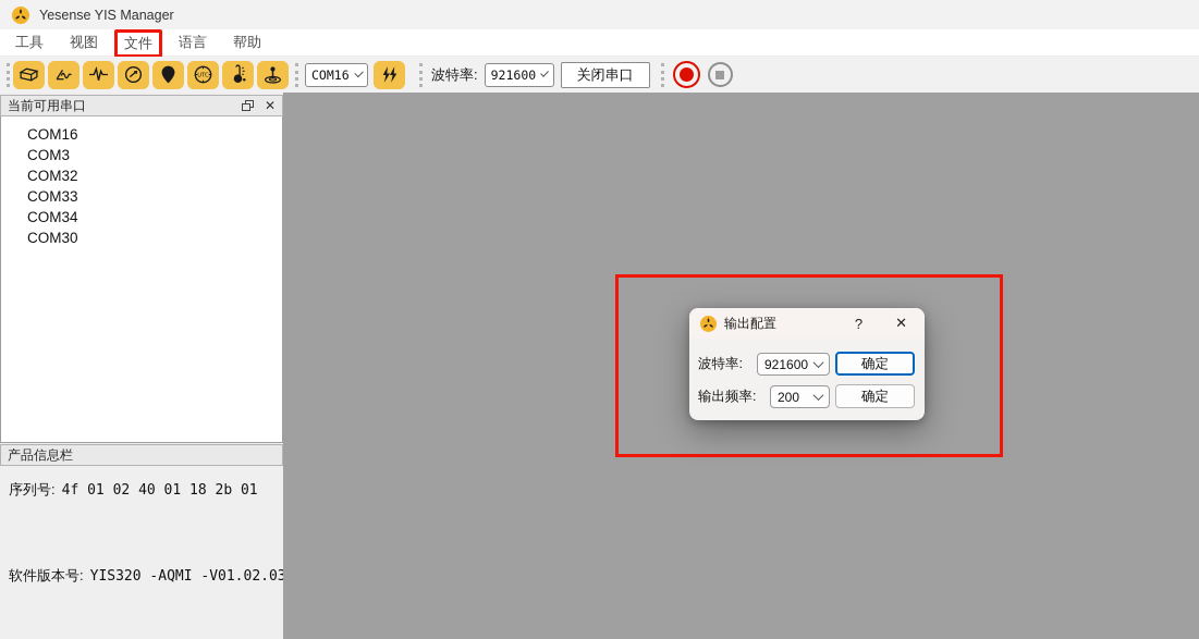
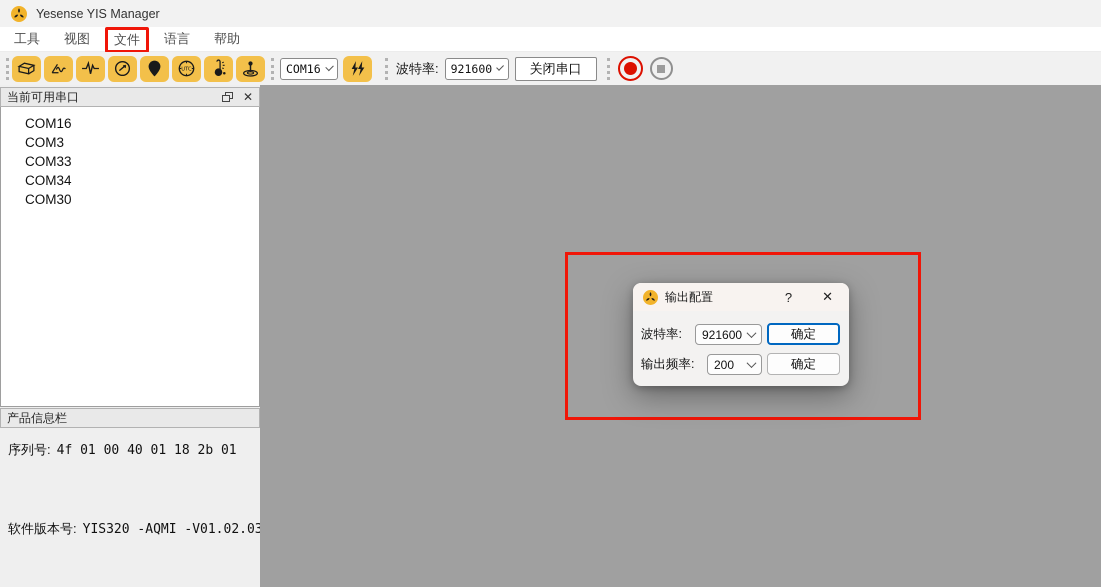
  Yesense YIS Manager
  工具
  视图
  文件
  语言
  帮助
  COM16
  波特率:
  921600
  关闭串口
  当前可用串口
  ✕
  COM16
  COM3
- COM32
  COM33
  COM34
  COM30
  产品信息栏
- 序列号: 4f 01 02 40 01 18 2b 01
+ 序列号: 4f 01 00 40 01 18 2b 01
  软件版本号: YIS320 -AQMI -V01.02.03
  输出配置
  ?
  ✕
  波特率:
  921600
  确定
  输出频率:
  200
  确定
